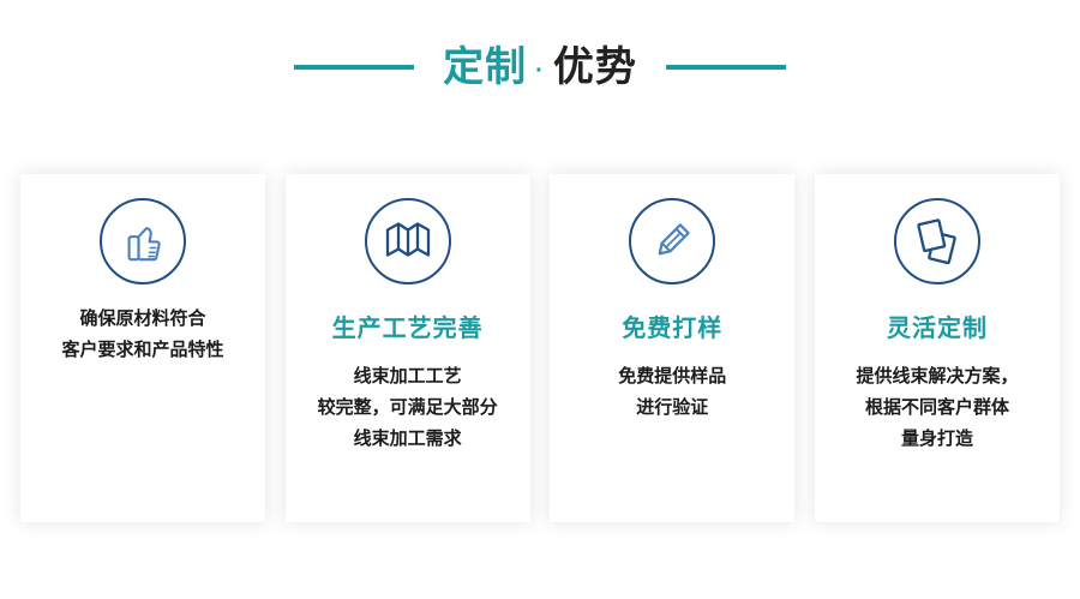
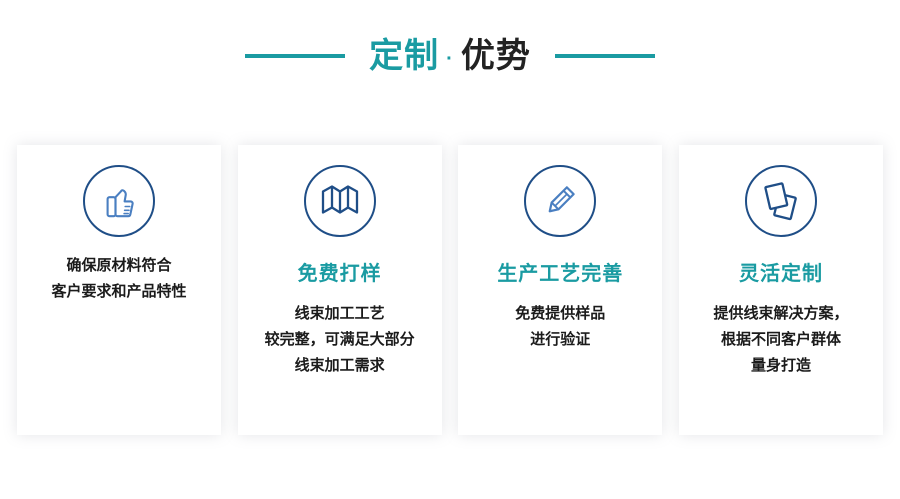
  定制
  ·
  优势
  确保原材料符合
  客户要求和产品特性
- 生产工艺完善
+ 免费打样
  线束加工工艺
  较完整，可满足大部分
  线束加工需求
- 免费打样
+ 生产工艺完善
  免费提供样品
  进行验证
  灵活定制
  提供线束解决方案，
  根据不同客户群体
  量身打造
